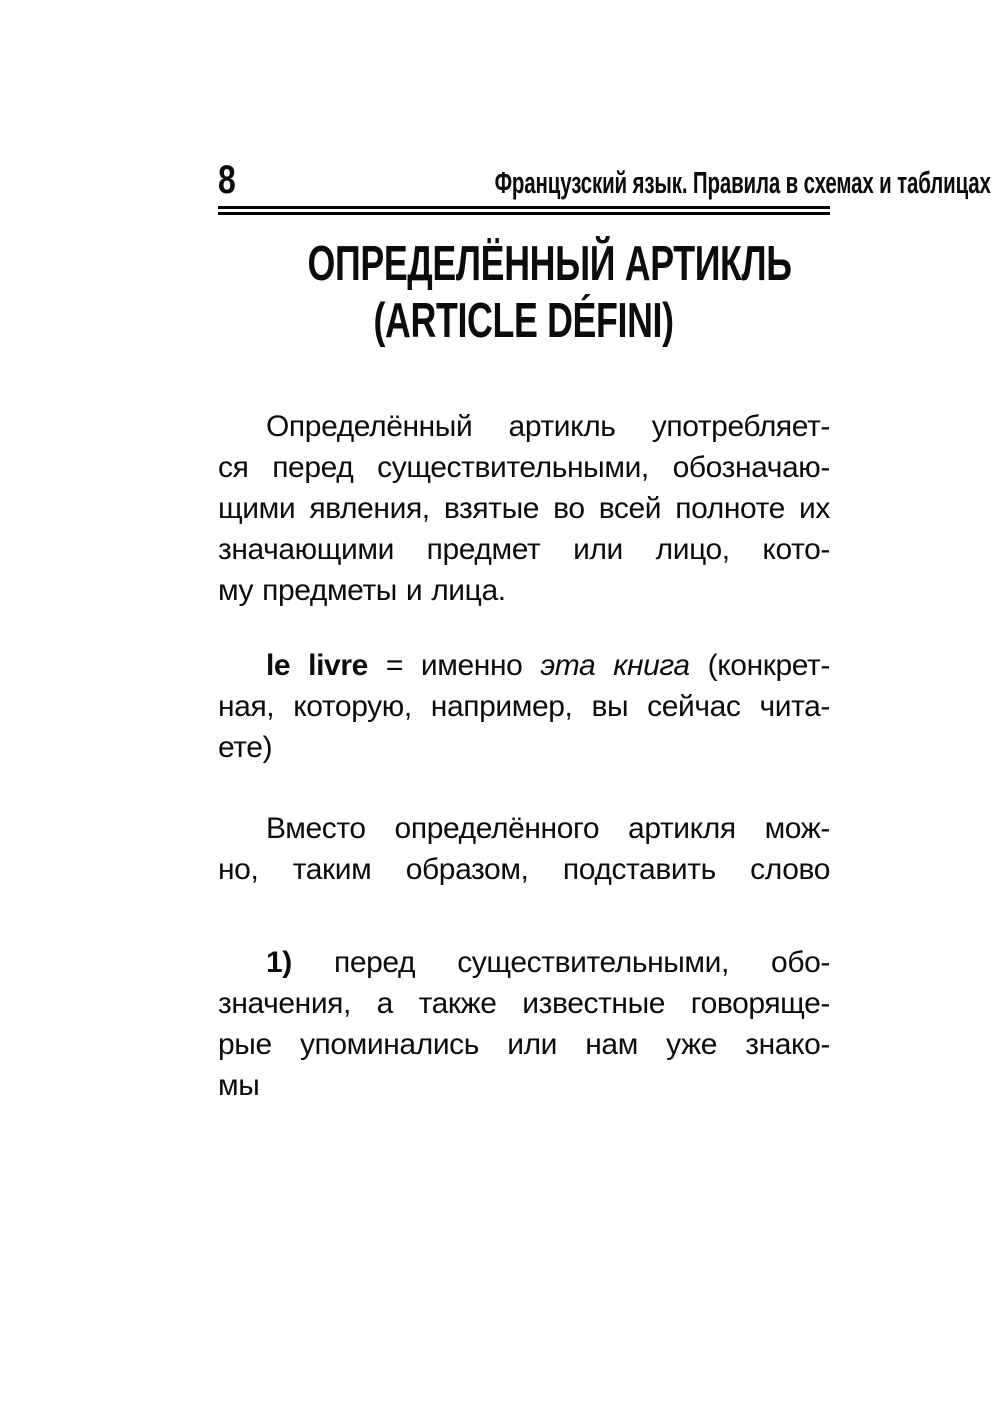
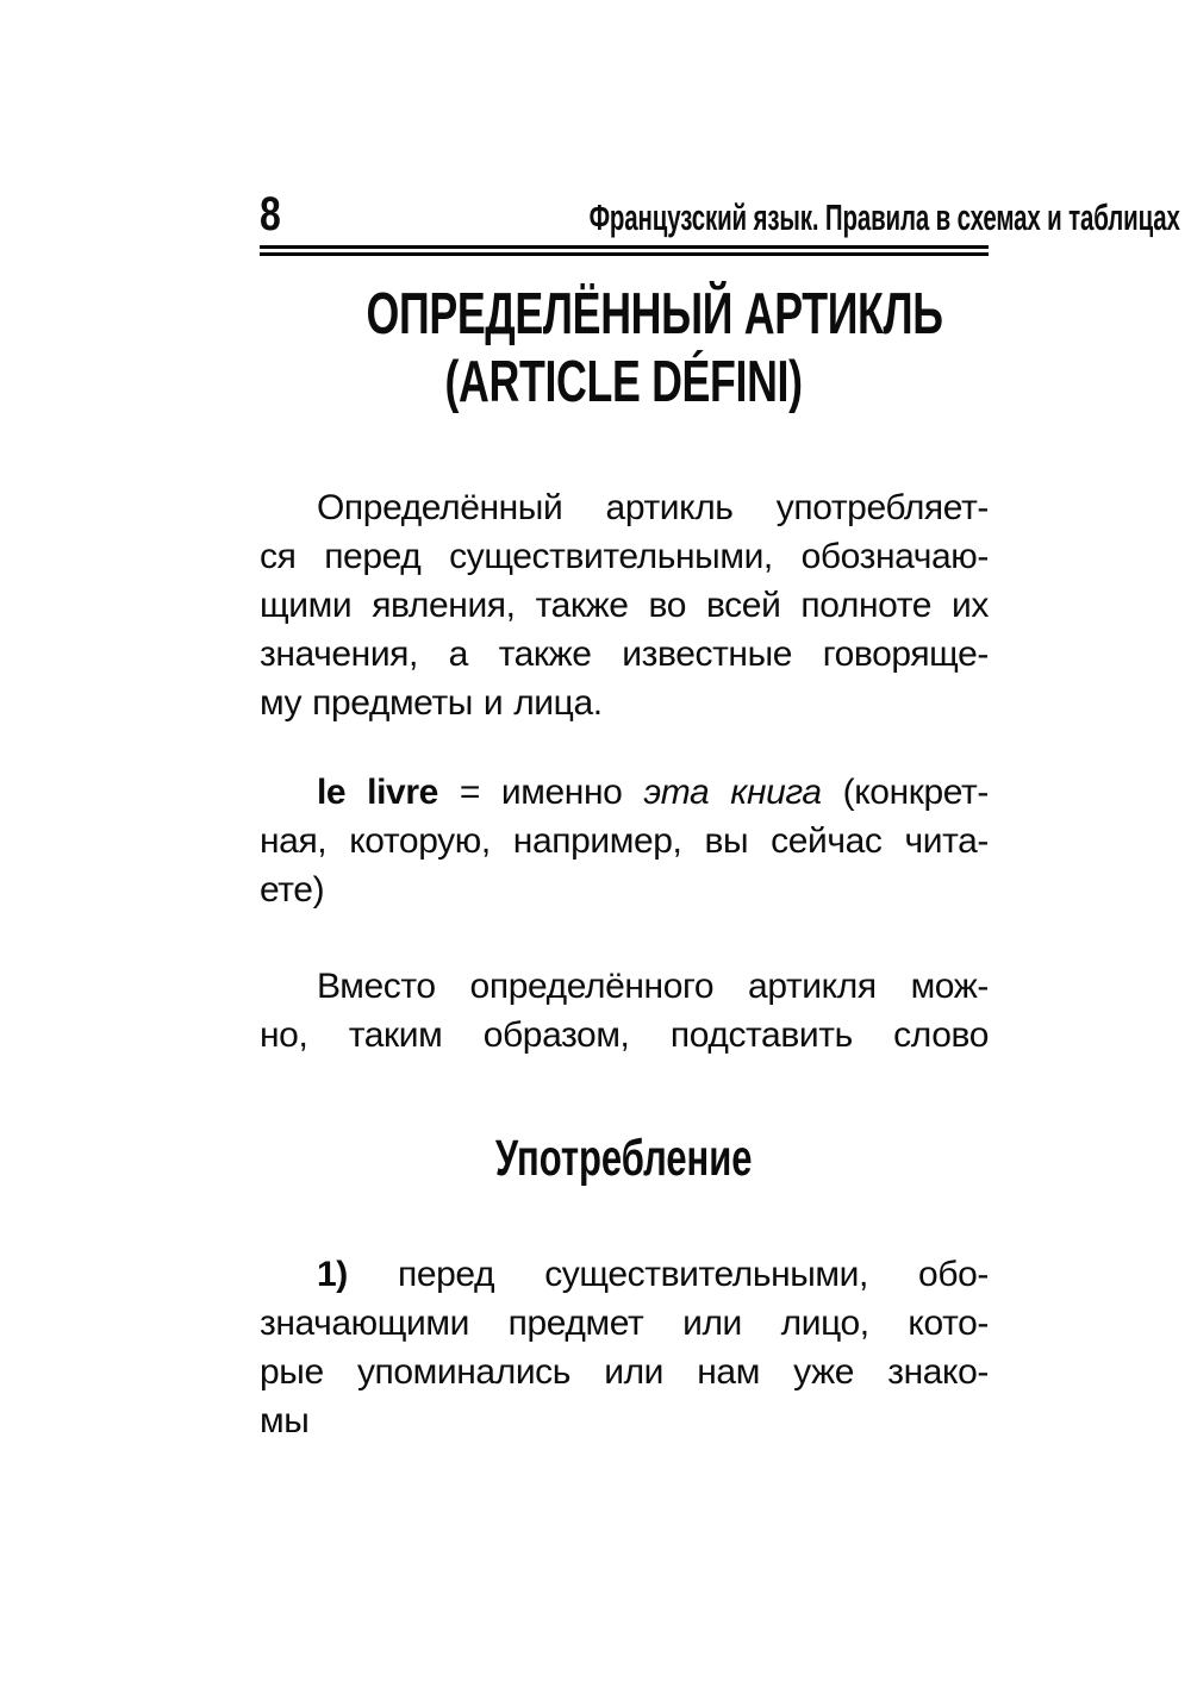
  8
  Французский язык. Правила в схемах и таблицах
  ОПРЕДЕЛЁННЫЙ АРТИКЛЬ
  (ARTICLE DÉFINI)
  Определённый артикль употребляет-
  ся перед существительными, обозначаю-
- щими явления, взятые во всей полноте их
+ щими явления, также во всей полноте их
- значающими предмет или лицо, кото-
+ значения, а также известные говоряще-
  му предметы и лица.
  le livre = именно эта книга (конкрет-
  ная, которую, например, вы сейчас чита-
  ете)
  Вместо определённого артикля мож-
  но, таким образом, подставить слово
+ Употребление
  1) перед существительными, обо-
- значения, а также известные говоряще-
+ значающими предмет или лицо, кото-
  рые упоминались или нам уже знако-
  мы
